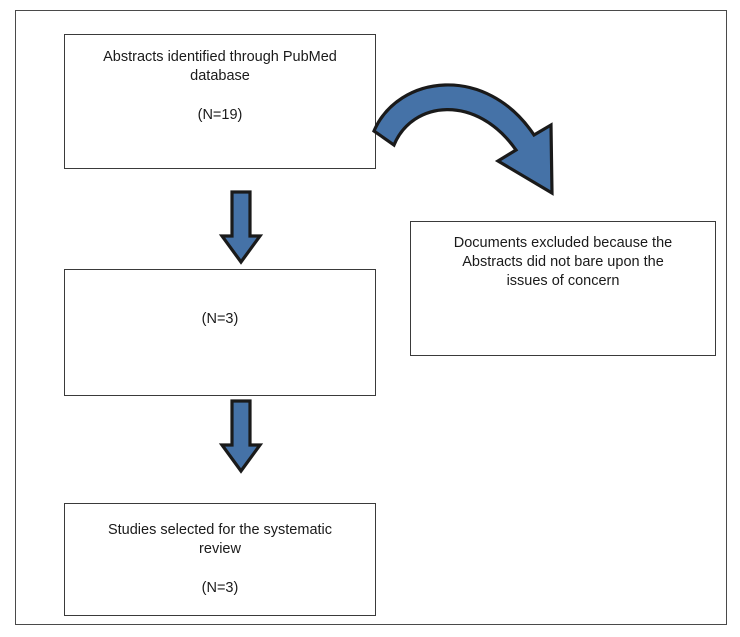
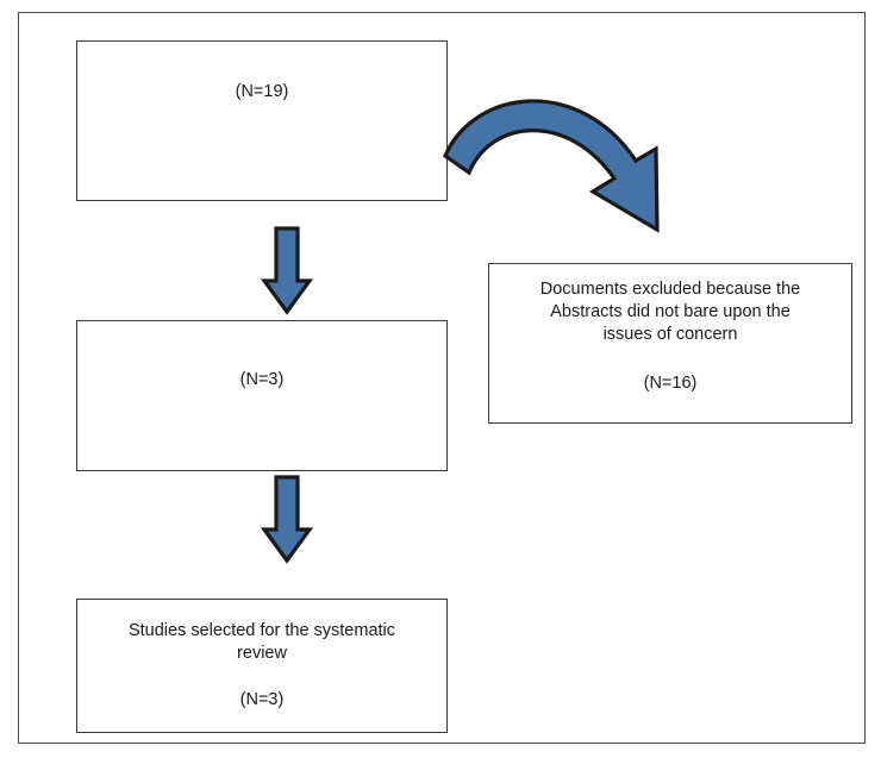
- Abstracts identified through PubMed
- database
  (N=19)
  Documents excluded because the
  Abstracts did not bare upon the
  issues of concern
+ (N=16)
  (N=3)
  Studies selected for the systematic
  review
  (N=3)
